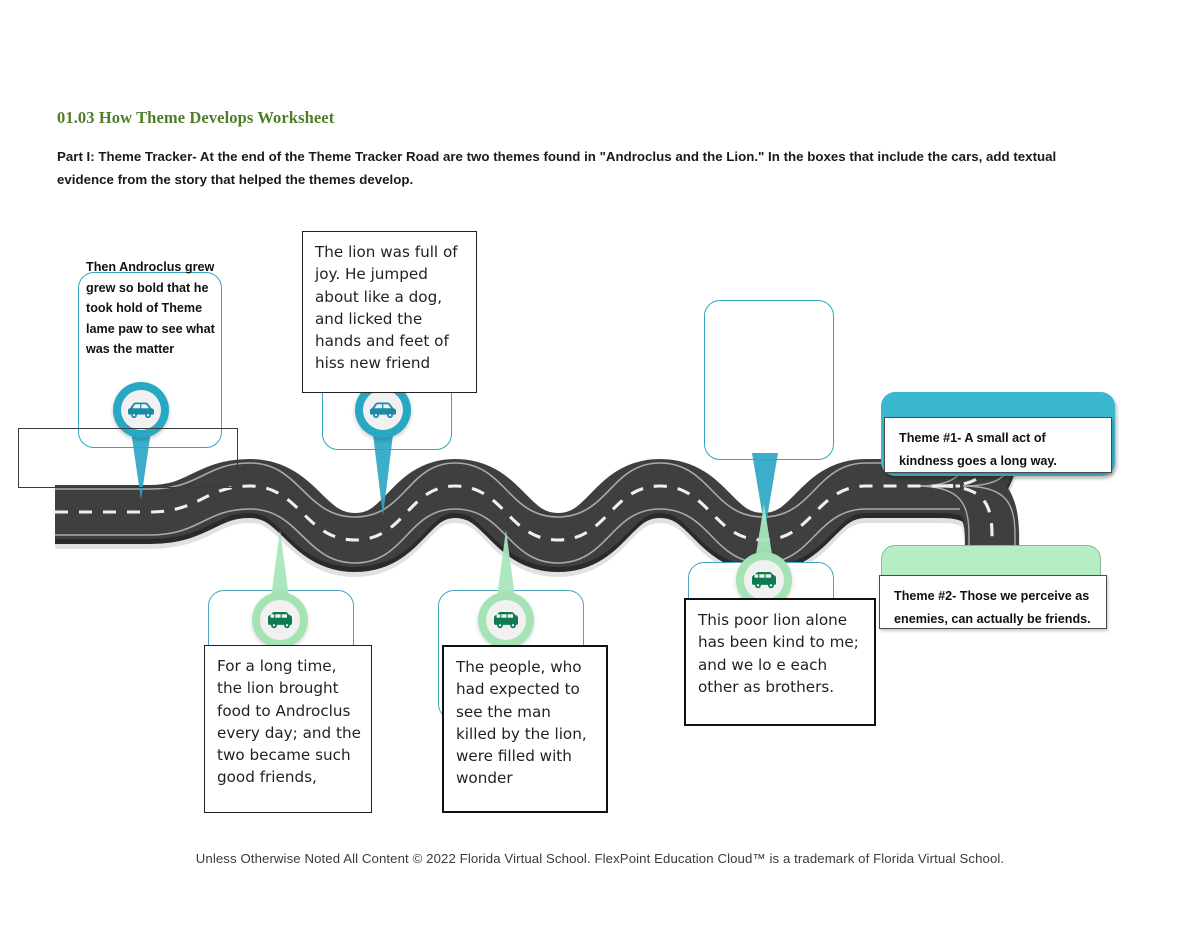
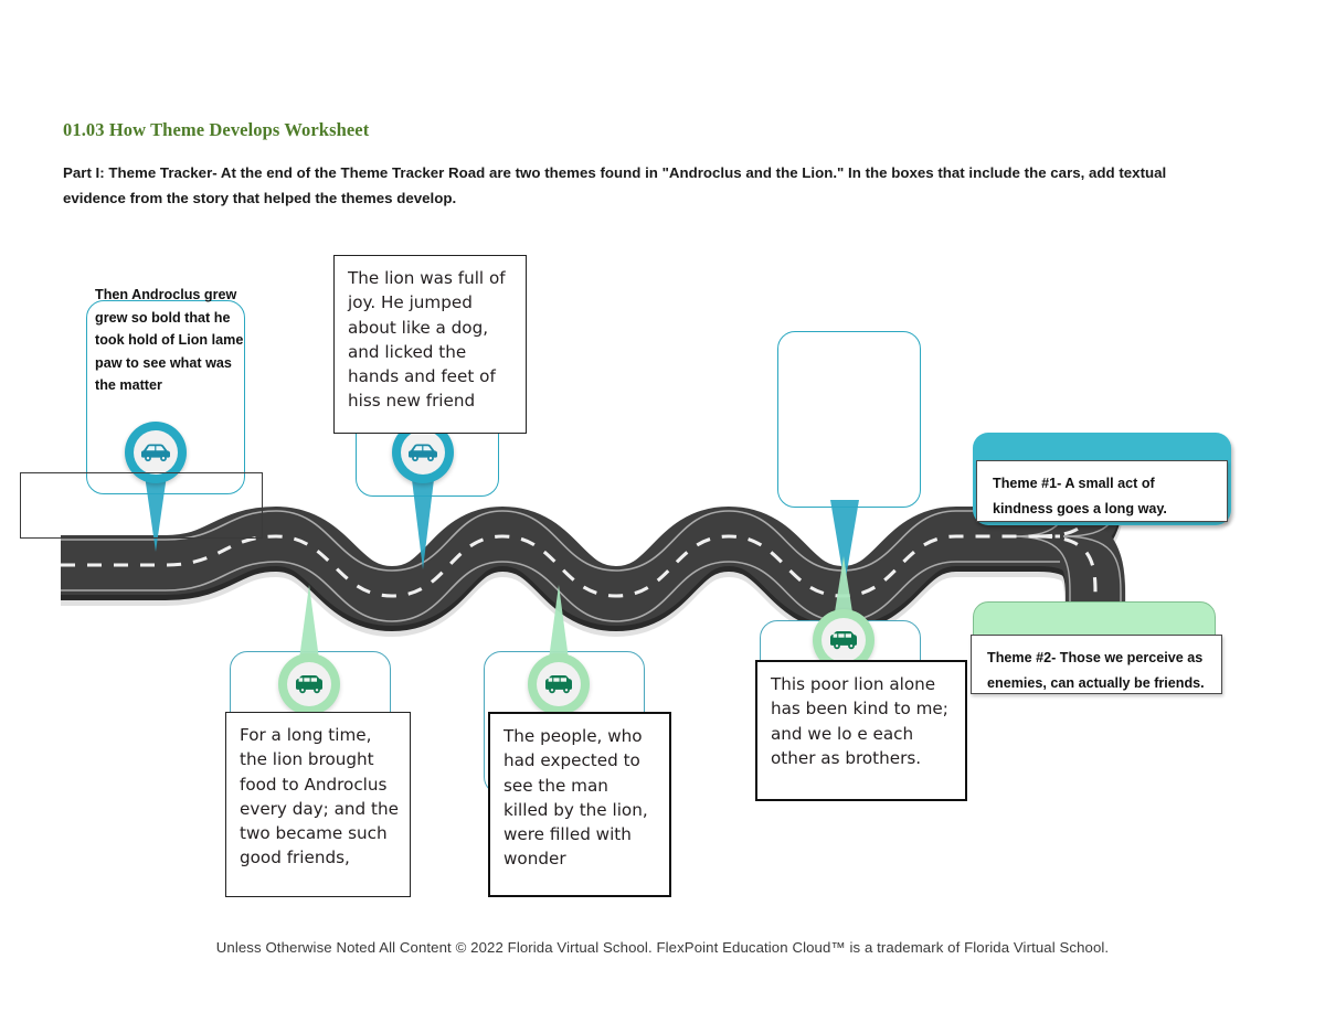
  01.03 How Theme Develops Worksheet
  Part I: Theme Tracker- At the end of the Theme Tracker Road are two themes found in "Androclus and the Lion." In the boxes that include the cars, add textual evidence from the story that helped the themes develop.
- Then Androclus grew grew so bold that he took hold of Theme lame paw to see what was the matter
+ Then Androclus grew grew so bold that he took hold of Lion lame paw to see what was the matter
  The lion was full of joy. He jumped about like a dog, and licked the hands and feet of hiss new friend
  For a long time, the lion brought food to Androclus every day; and the two became such good friends,
  The people, who had expected to see the man killed by the lion, were filled with wonder
  This poor lion alone has been kind to me; and we lo e each other as brothers.
  Theme #1- A small act of kindness goes a long way.
  Theme #2- Those we perceive as enemies, can actually be friends.
  Unless Otherwise Noted All Content © 2022 Florida Virtual School. FlexPoint Education Cloud™ is a trademark of Florida Virtual School.
